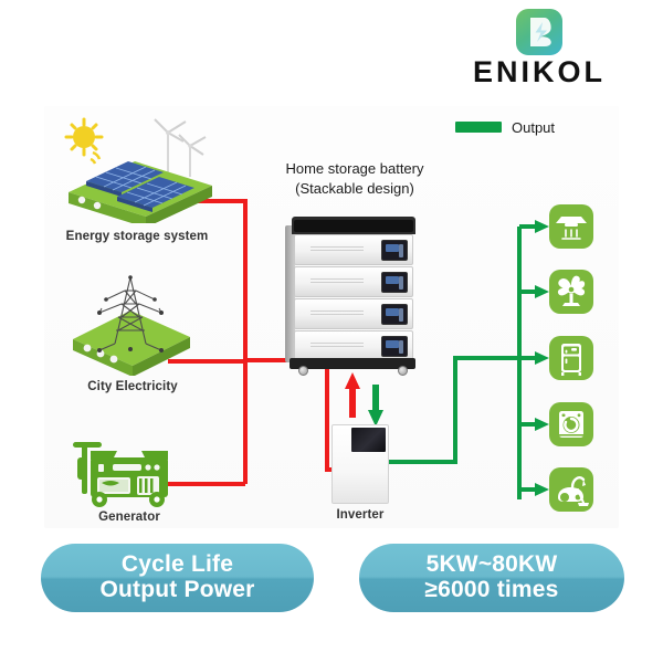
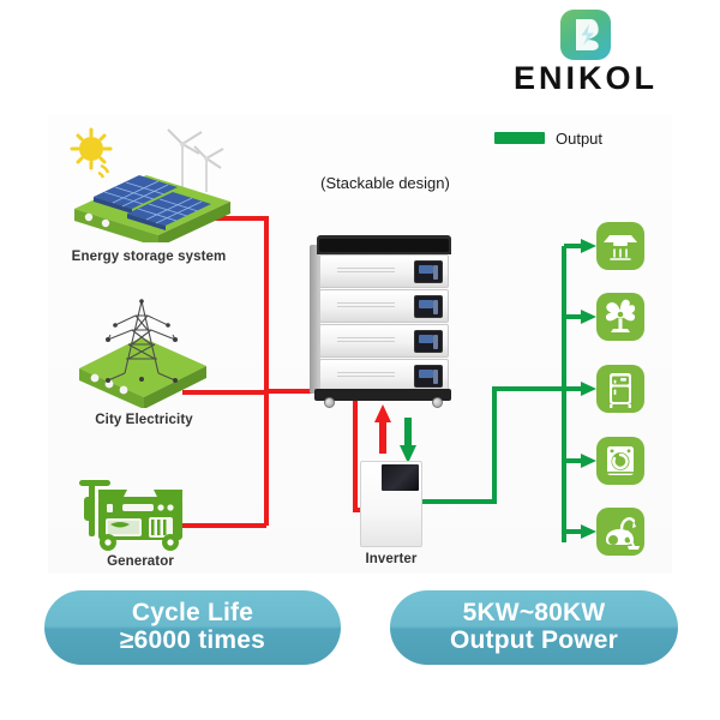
  ENIKOL
  Output
  Energy storage system
  City Electricity
  Generator
- Home storage battery
  (Stackable design)
  Inverter
  Cycle Life
- Output Power
+ ≥6000 times
  5KW~80KW
- ≥6000 times
+ Output Power
